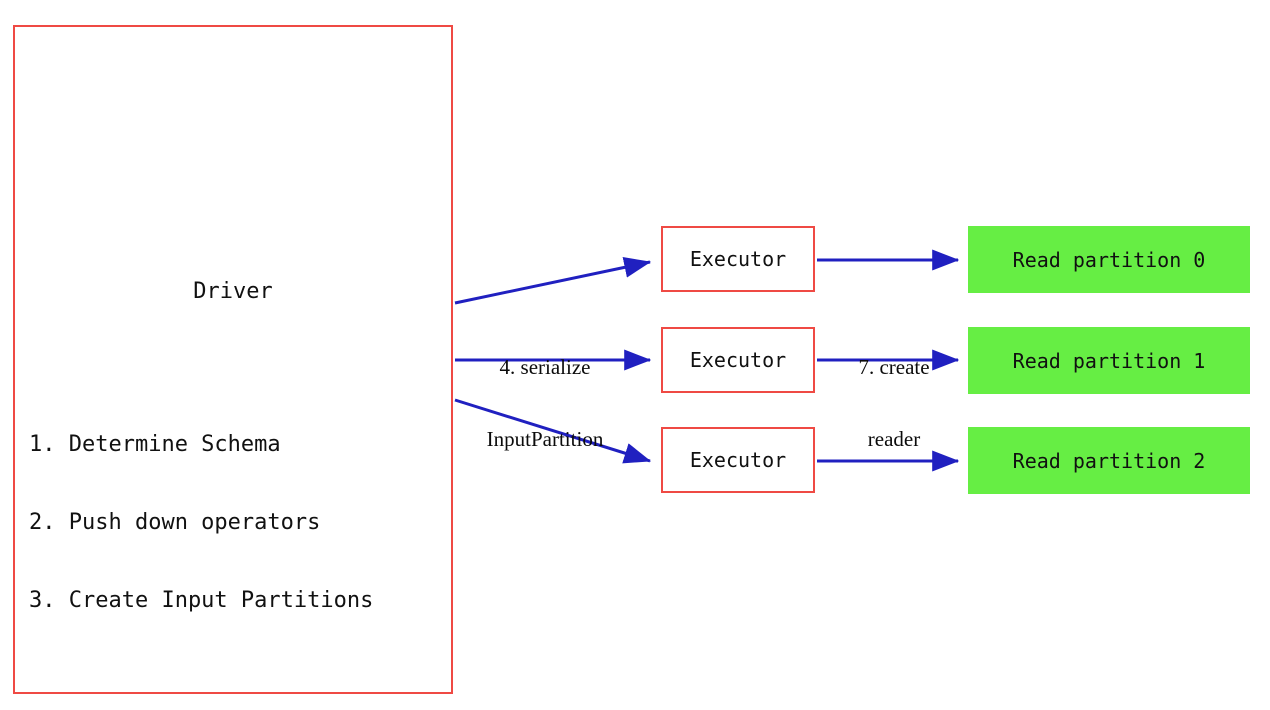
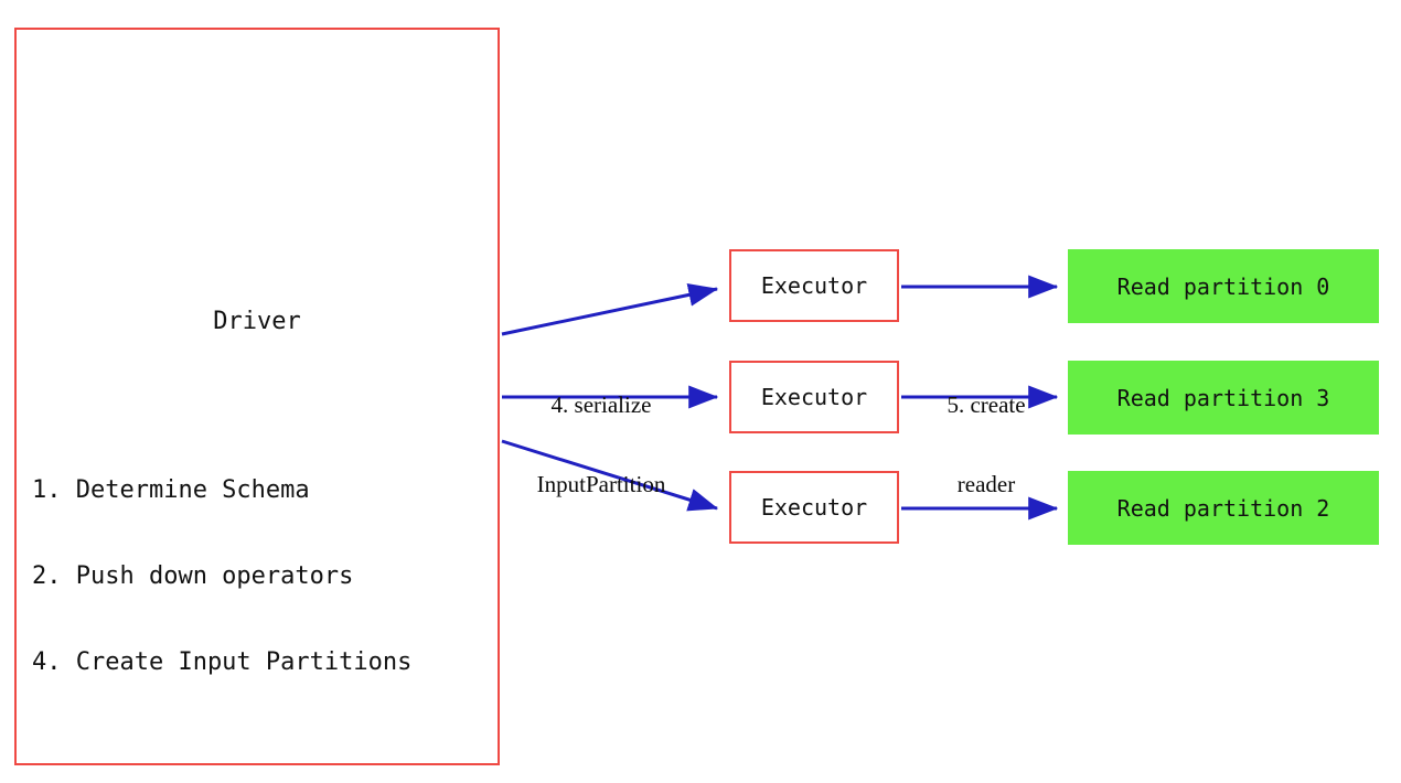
  Driver
  1. Determine Schema
  2. Push down operators
- 3. Create Input Partitions
+ 4. Create Input Partitions
  Executor
  Executor
  Executor
  Read partition 0
- Read partition 1
+ Read partition 3
  Read partition 2
  4. serialize
  InputPartition
- 7. create
+ 5. create
  reader
